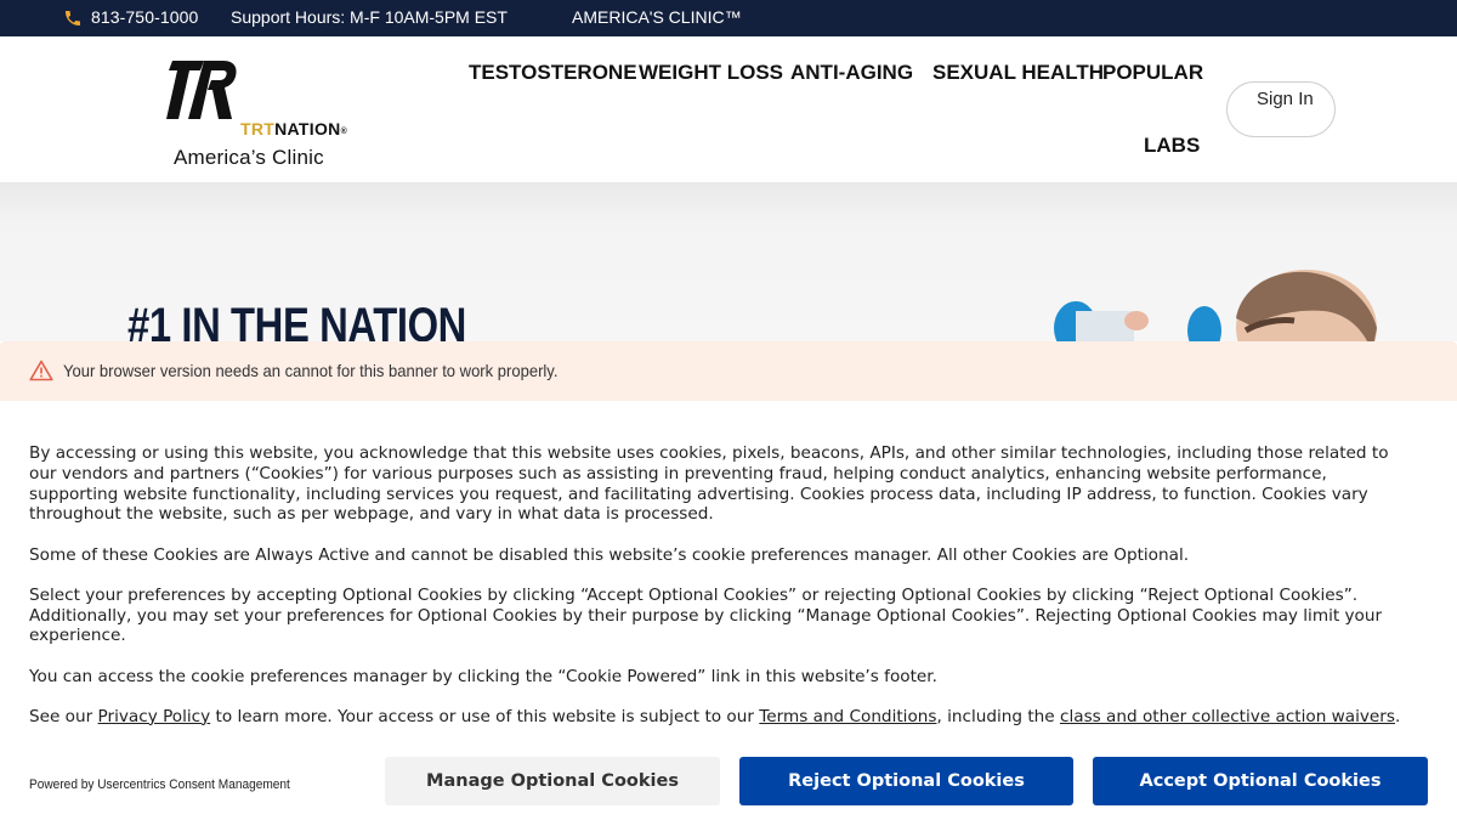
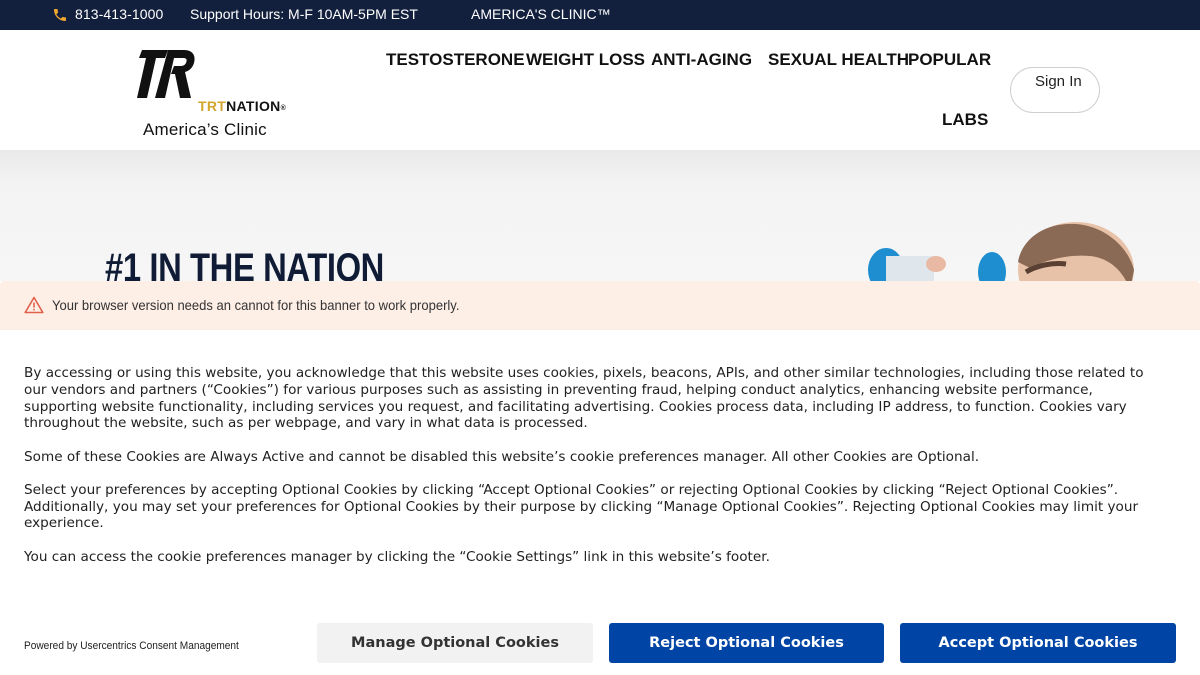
- 813-750-1000
+ 813-413-1000
  Support Hours: M-F 10AM-5PM EST
  AMERICA'S CLINIC™
  TRTNATION
  America’s Clinic
  TESTOSTERONE
  WEIGHT LOSS
  ANTI-AGING
  SEXUAL HEALTH
  POPULAR
  LABS
  Sign In
  #1 IN THE NATION
  Your browser version needs an cannot for this banner to work properly.
  By accessing or using this website, you acknowledge that this website uses cookies, pixels, beacons, APIs, and other similar technologies, including those related to our vendors and partners (“Cookies”) for various purposes such as assisting in preventing fraud, helping conduct analytics, enhancing website performance, supporting website functionality, including services you request, and facilitating advertising. Cookies process data, including IP address, to function. Cookies vary throughout the website, such as per webpage, and vary in what data is processed.
  Some of these Cookies are Always Active and cannot be disabled this website’s cookie preferences manager. All other Cookies are Optional.
  Select your preferences by accepting Optional Cookies by clicking “Accept Optional Cookies” or rejecting Optional Cookies by clicking “Reject Optional Cookies”. Additionally, you may set your preferences for Optional Cookies by their purpose by clicking “Manage Optional Cookies”. Rejecting Optional Cookies may limit your experience.
- You can access the cookie preferences manager by clicking the “Cookie Powered” link in this website’s footer.
+ You can access the cookie preferences manager by clicking the “Cookie Settings” link in this website’s footer.
- See our Privacy Policy to learn more. Your access or use of this website is subject to our Terms and Conditions, including the class and other collective action waivers.
  Powered by Usercentrics Consent Management
  Manage Optional Cookies
  Reject Optional Cookies
  Accept Optional Cookies
